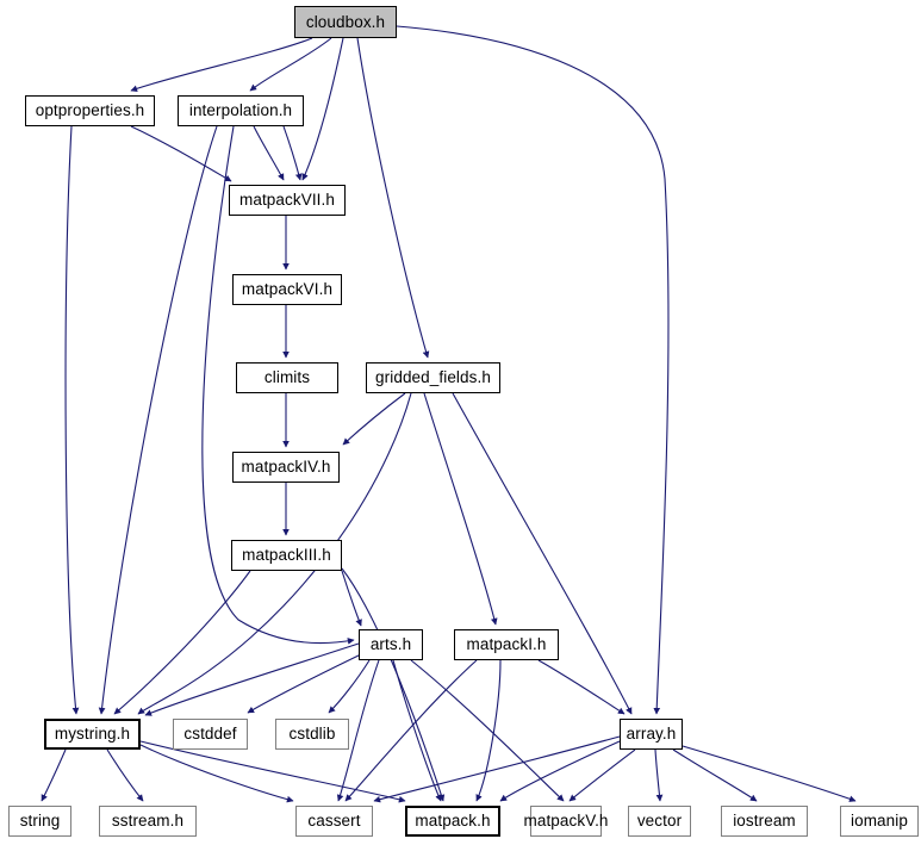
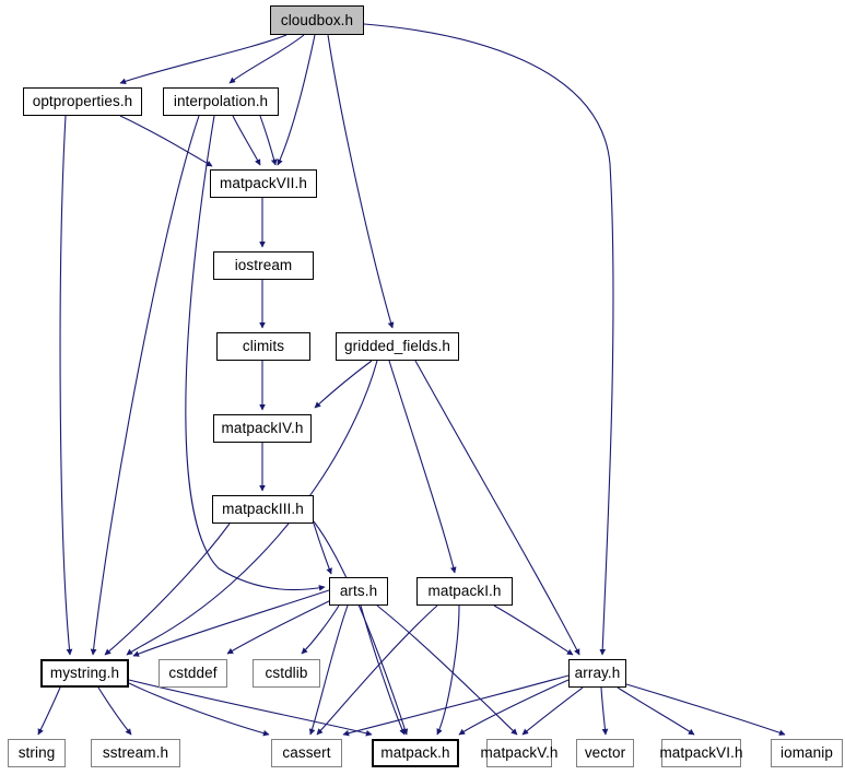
  cloudbox.h
  optproperties.h
  interpolation.h
  matpackVII.h
- matpackVI.h
+ iostream
  climits
  gridded_fields.h
  matpackIV.h
  matpackIII.h
  arts.h
  matpackI.h
  mystring.h
  cstddef
  cstdlib
  array.h
  string
  sstream.h
  cassert
  matpack.h
  matpackV.h
  vector
- iostream
+ matpackVI.h
  iomanip
